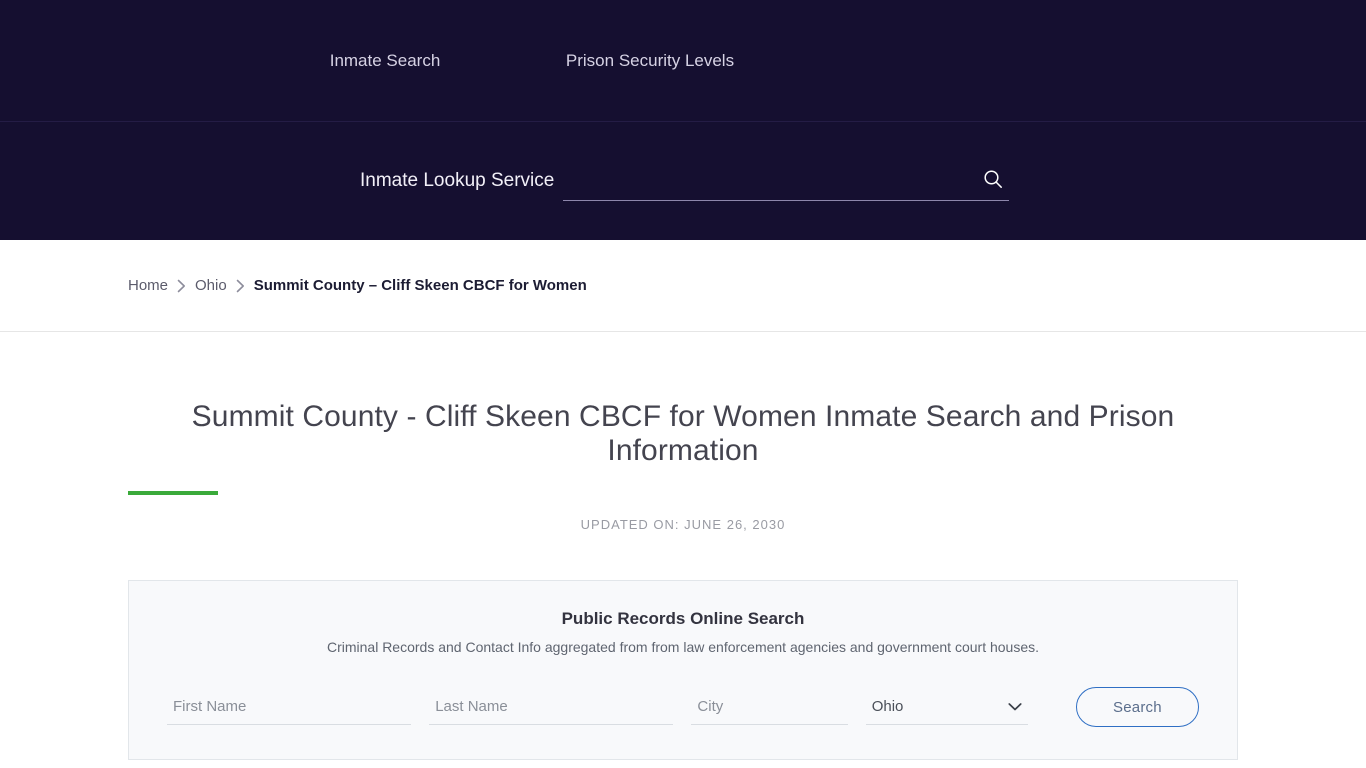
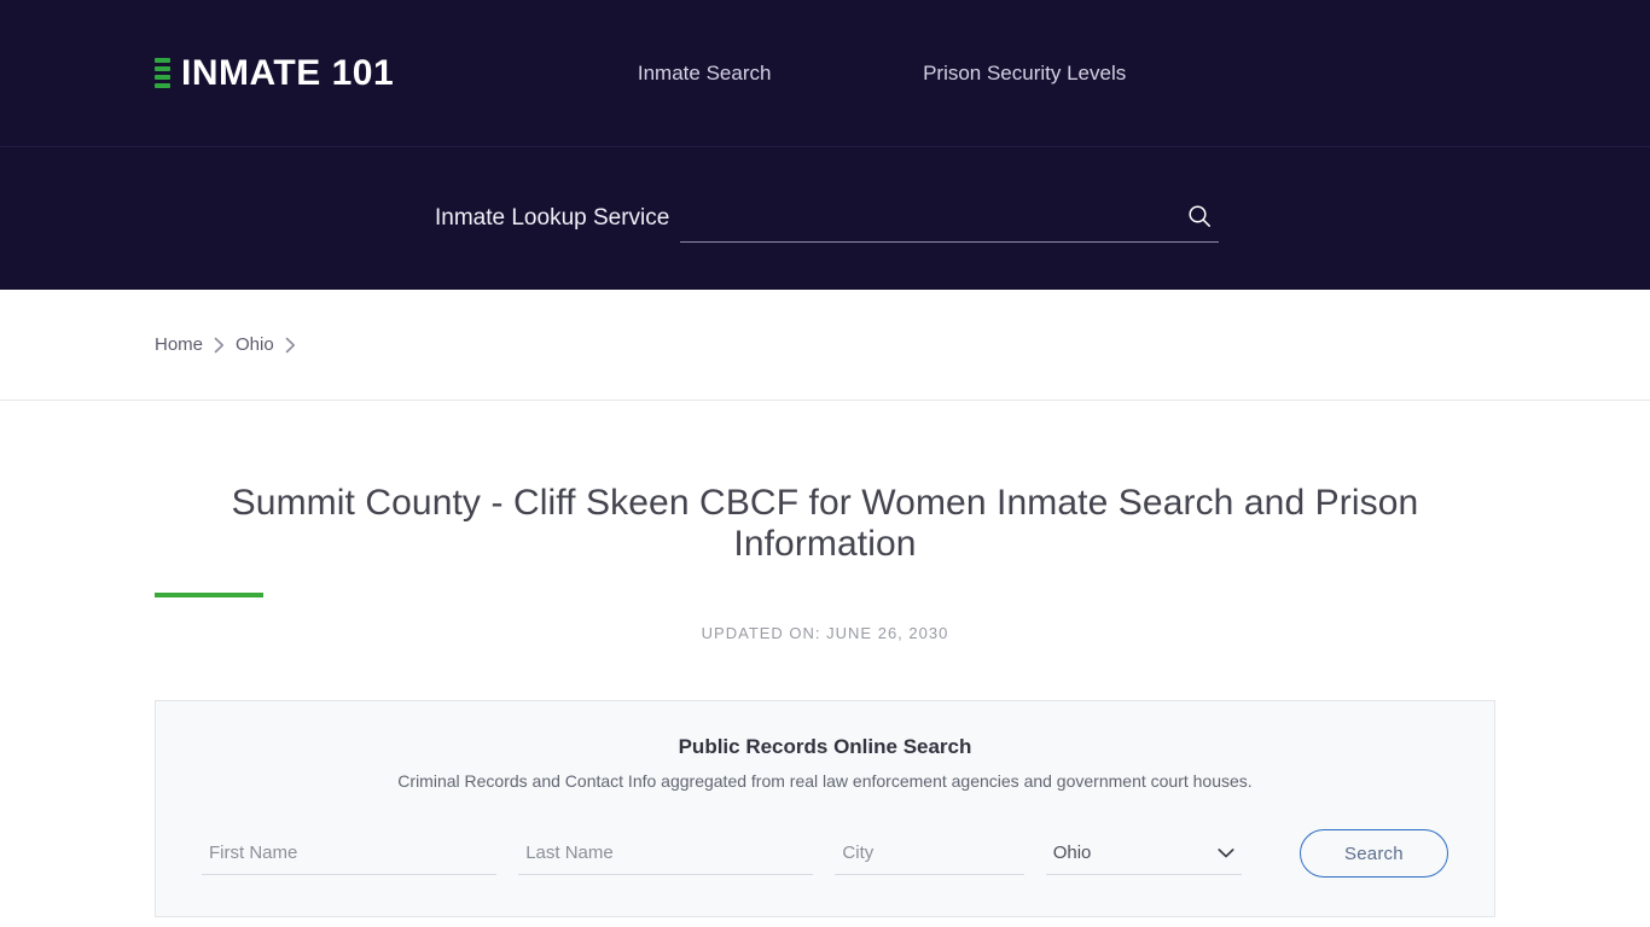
+ INMATE 101
  Inmate Search
  Prison Security Levels
  Inmate Lookup Service
  Home
  Ohio
- Summit County – Cliff Skeen CBCF for Women
  Summit County - Cliff Skeen CBCF for Women Inmate Search and Prison Information
  UPDATED ON: JUNE 26, 2030
  Public Records Online Search
- Criminal Records and Contact Info aggregated from from law enforcement agencies and government court houses.
+ Criminal Records and Contact Info aggregated from real law enforcement agencies and government court houses.
  First Name
  Last Name
  City
  Ohio
  Search
